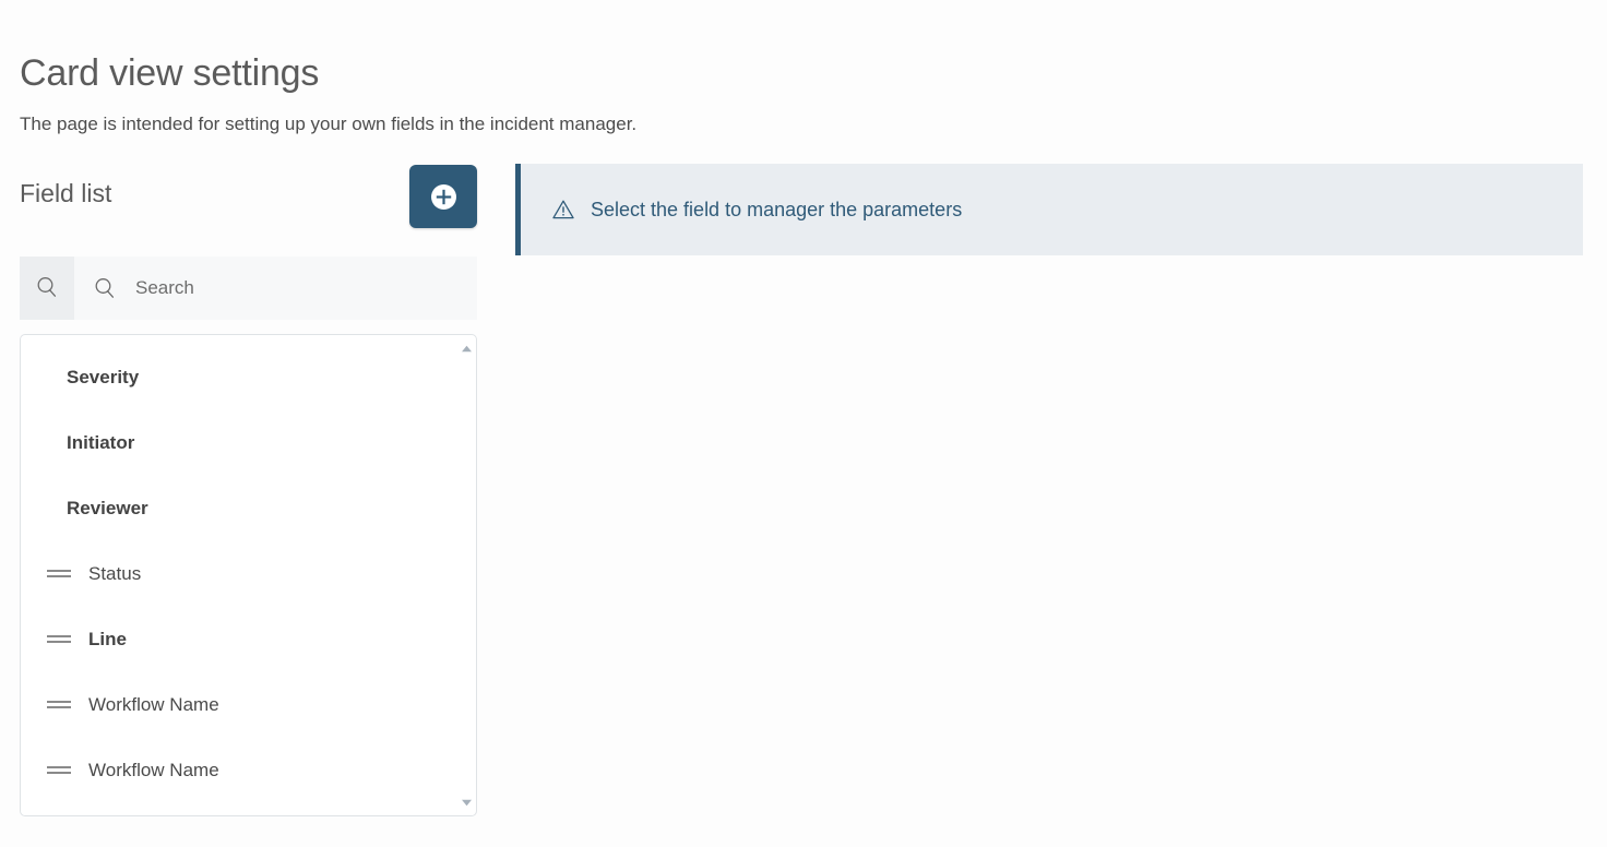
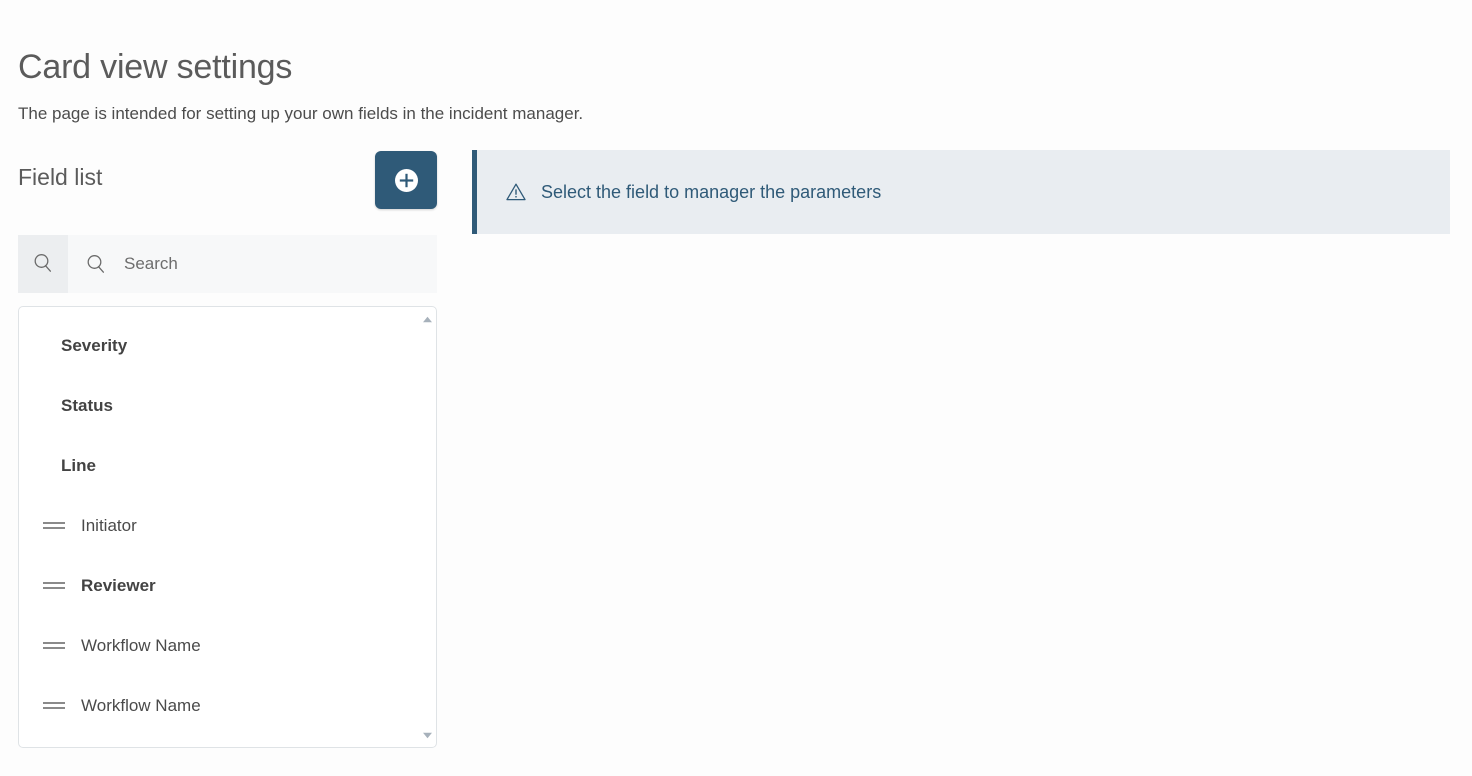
  Card view settings
  The page is intended for setting up your own fields in the incident manager.
  Field list
  Search
  Severity
- Initiator
+ Status
- Reviewer
+ Line
- Status
+ Initiator
- Line
+ Reviewer
  Workflow Name
  Workflow Name
  Select the field to manager the parameters
